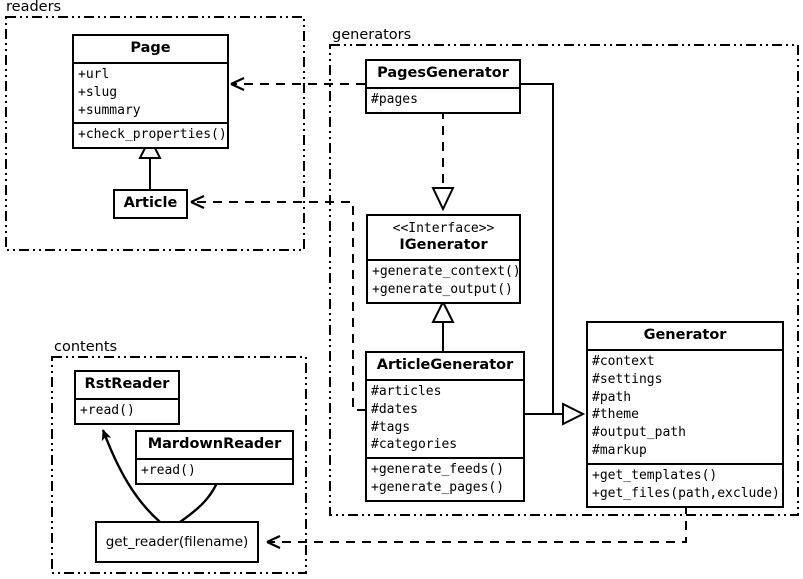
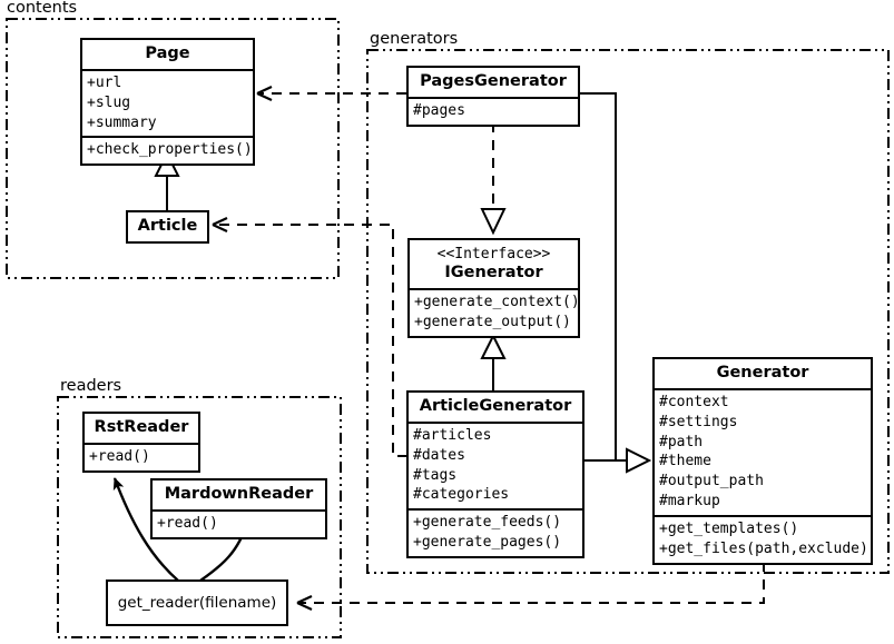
- readers
+ contents
  generators
- contents
+ readers
  Page
  +url
  +slug
  +summary
  +check_properties()
  Article
  PagesGenerator
  #pages
  <<Interface>>
  IGenerator
  +generate_context()
  +generate_output()
  ArticleGenerator
  #articles
  #dates
  #tags
  #categories
  +generate_feeds()
  +generate_pages()
  Generator
  #context
  #settings
  #path
  #theme
  #output_path
  #markup
  +get_templates()
  +get_files(path,exclude)
  RstReader
  +read()
  MardownReader
  +read()
  get_reader(filename)
